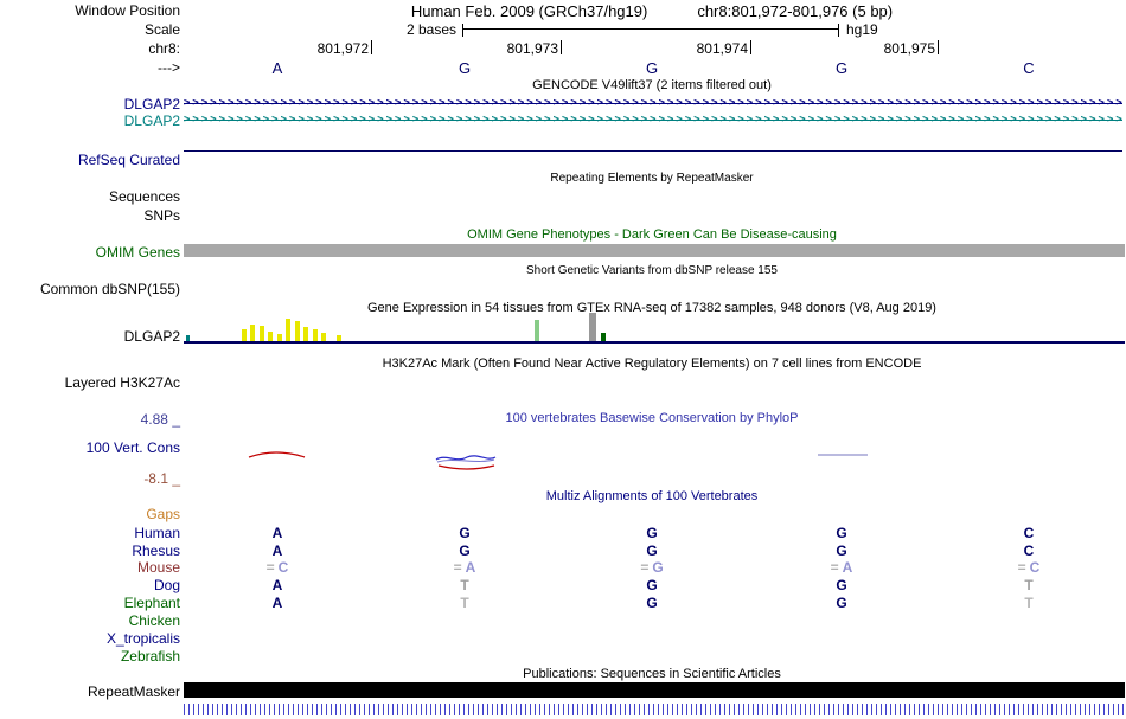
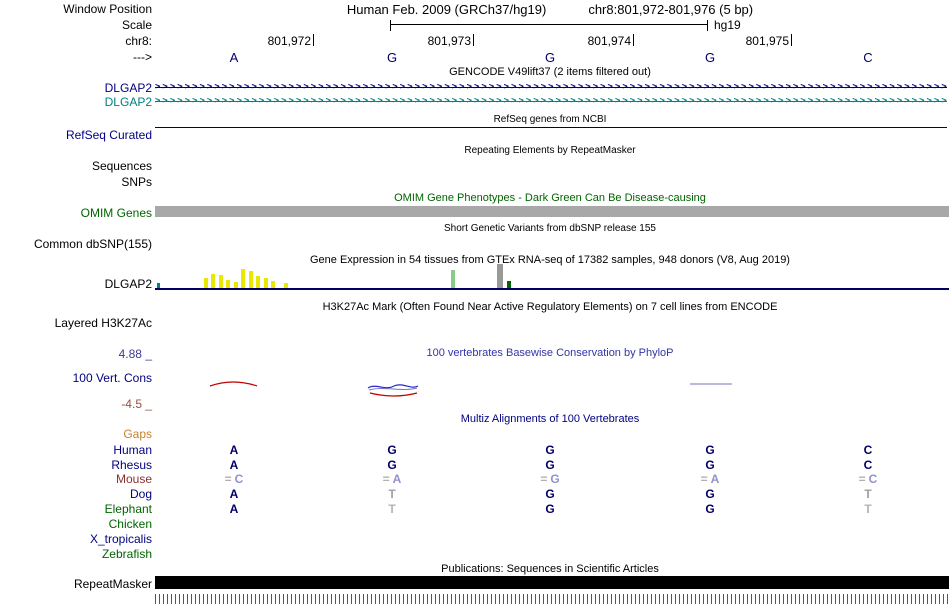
  Human Feb. 2009 (GRCh37/hg19)
  chr8:801,972-801,976 (5 bp)
- 2 bases
  hg19
  Window Position
  Scale
  chr8:
  --->
  DLGAP2
  DLGAP2
  RefSeq Curated
  Sequences
  SNPs
  OMIM Genes
  Common dbSNP(155)
  DLGAP2
  Layered H3K27Ac
  4.88 _
  100 Vert. Cons
- -8.1 _
+ -4.5 _
  Gaps
  Human
  Rhesus
  Mouse
  Dog
  Elephant
  Chicken
  X_tropicalis
  Zebrafish
  RepeatMasker
  GENCODE V49lift37 (2 items filtered out)
+ RefSeq genes from NCBI
  Repeating Elements by RepeatMasker
  OMIM Gene Phenotypes - Dark Green Can Be Disease-causing
  Short Genetic Variants from dbSNP release 155
  Gene Expression in 54 tissues from GTEx RNA-seq of 17382 samples, 948 donors (V8, Aug 2019)
  H3K27Ac Mark (Often Found Near Active Regulatory Elements) on 7 cell lines from ENCODE
  100 vertebrates Basewise Conservation by PhyloP
  Multiz Alignments of 100 Vertebrates
  Publications: Sequences in Scientific Articles
  801,972
  801,973
  801,974
  801,975
  A
  G
  G
  G
  C
  A
  G
  G
  G
  C
  A
  G
  G
  G
  C
  = C
  = A
  = G
  = A
  = C
  A
  T
  G
  G
  T
  A
  T
  G
  G
  T
